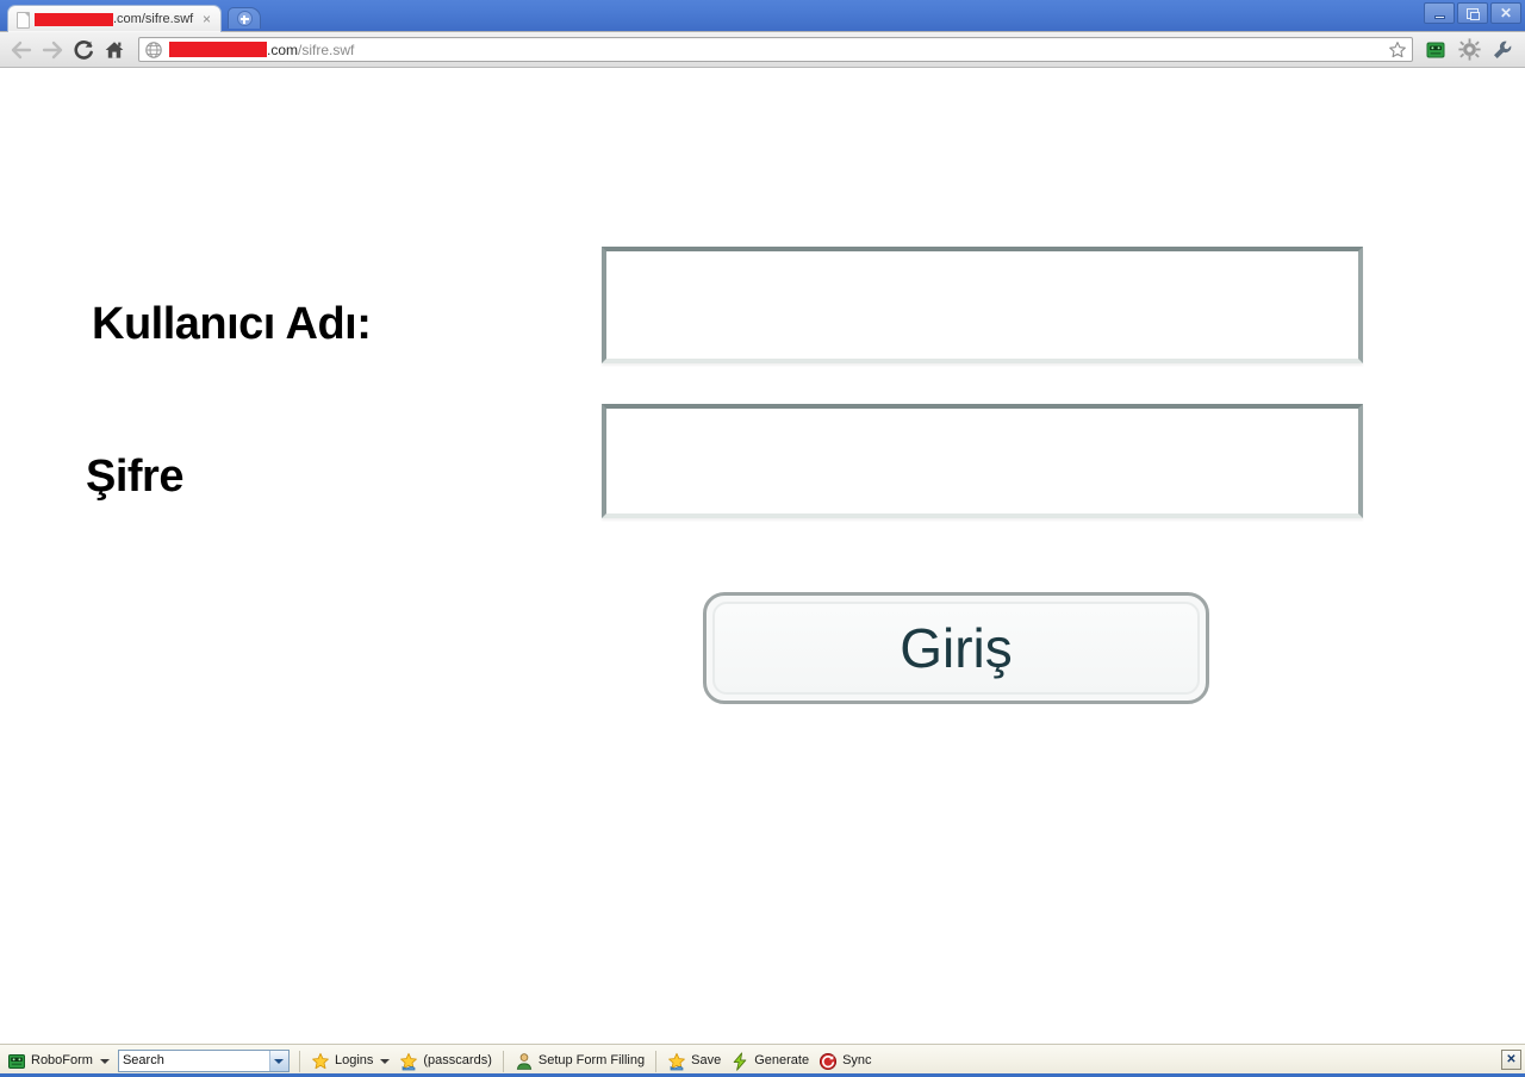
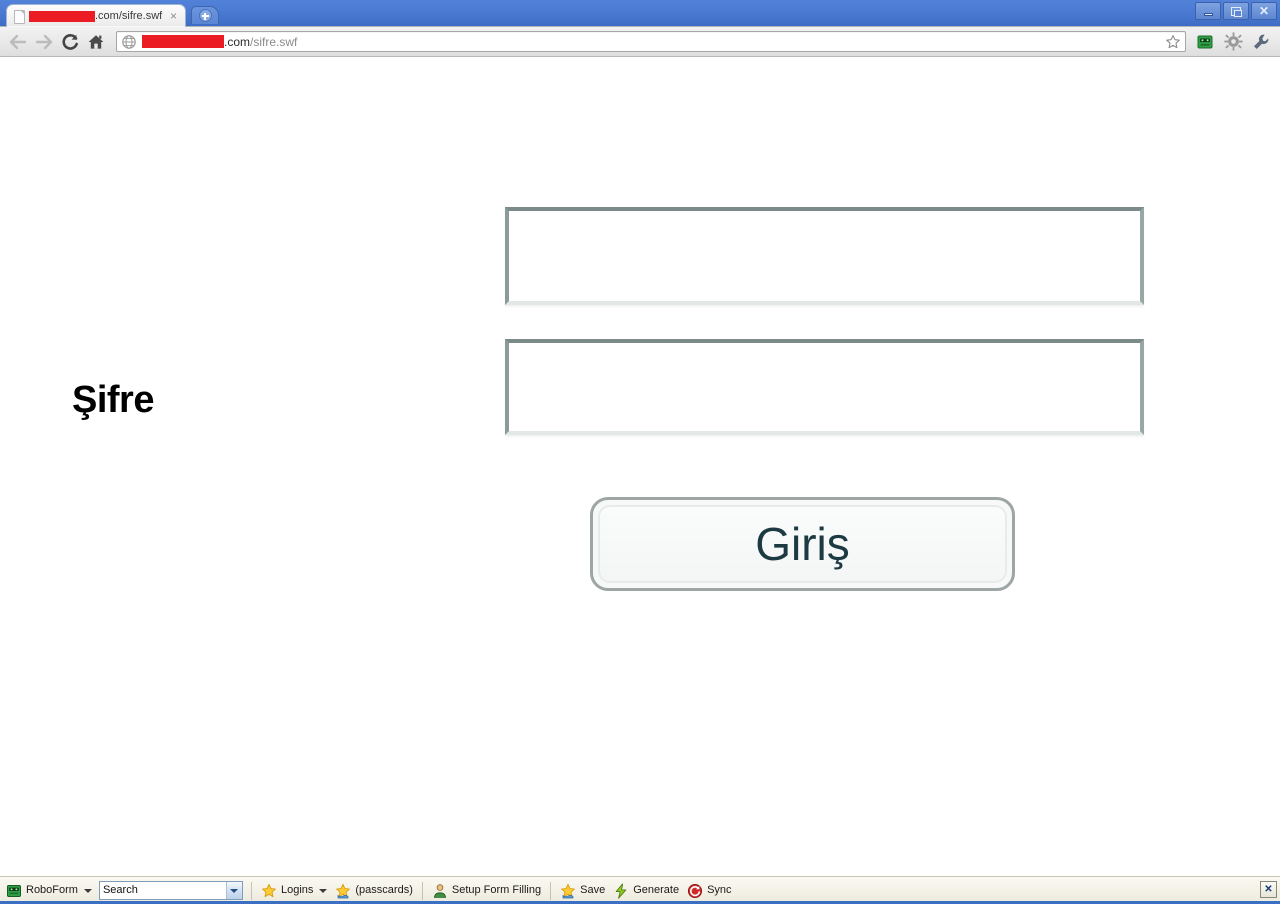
  .com/sifre.swf
  ×
  ✕
  .com
  /sifre.swf
- Kullanıcı Adı:
  Şifre
  Giriş
  RoboForm
  Search
  Logins
  (passcards)
  Setup Form Filling
  Save
  Generate
  Sync
  ✕
